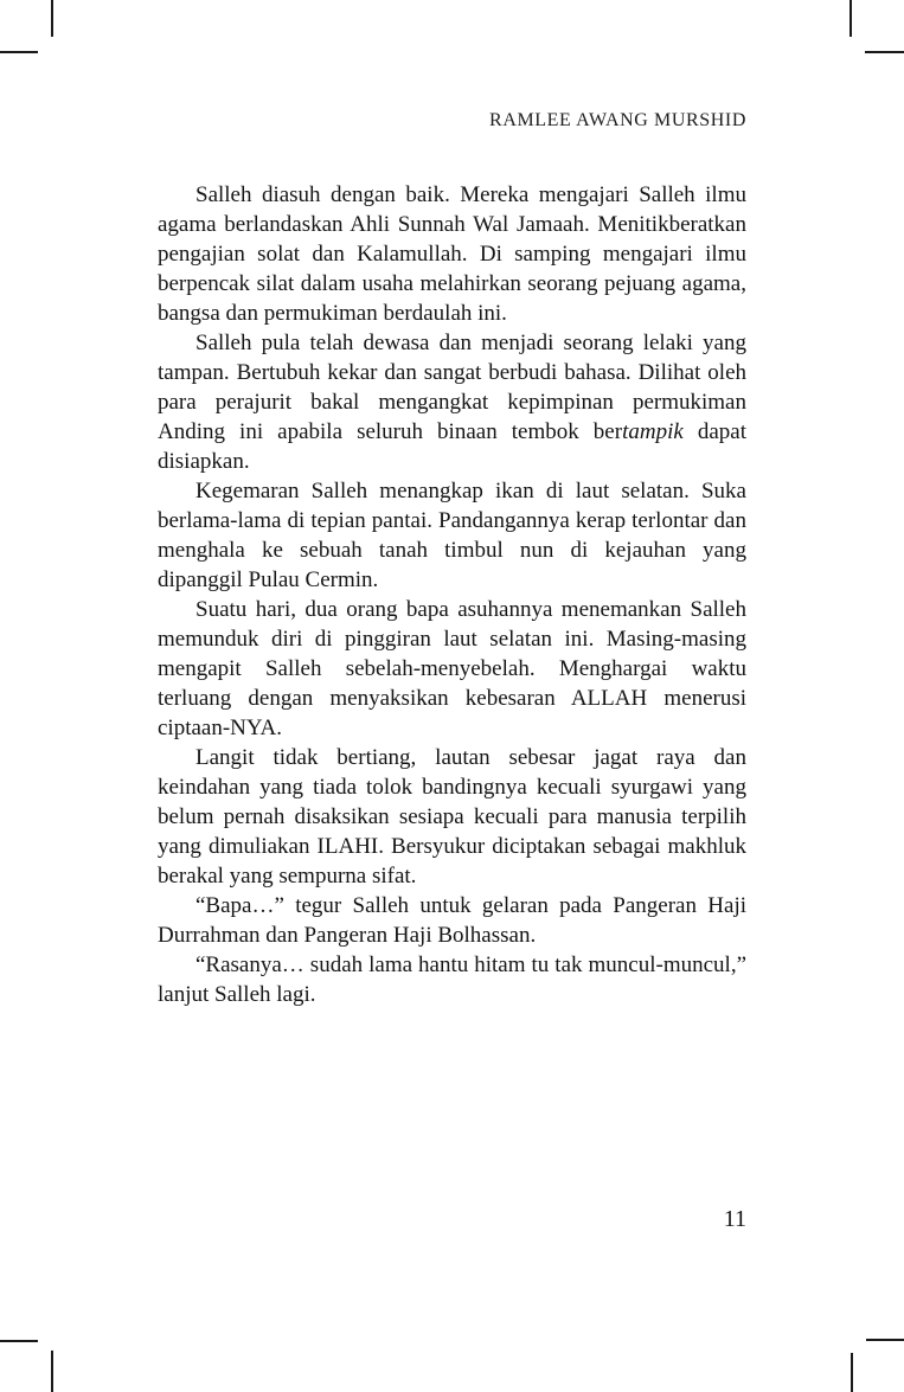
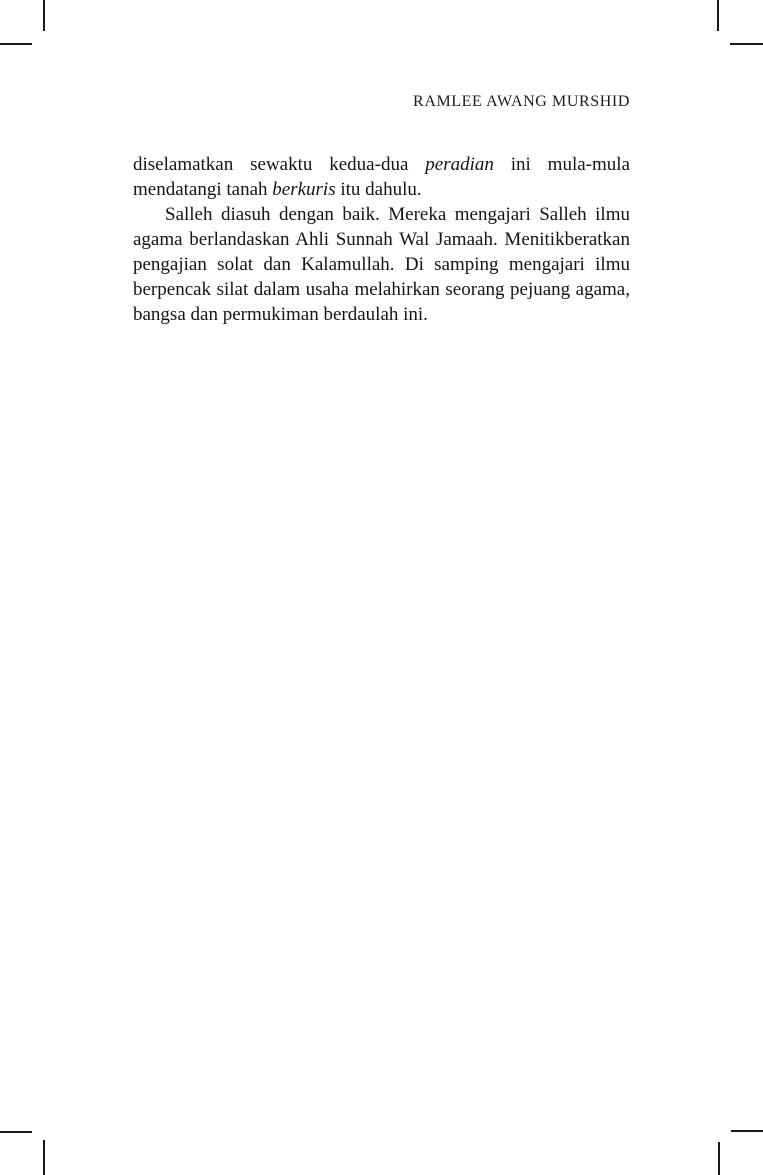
  RAMLEE AWANG MURSHID
+ diselamatkan sewaktu kedua-dua peradian ini mula-mula mendatangi tanah berkuris itu dahulu.
  Salleh diasuh dengan baik. Mereka mengajari Salleh ilmu agama berlandaskan Ahli Sunnah Wal Jamaah. Menitikberatkan pengajian solat dan Kalamullah. Di samping mengajari ilmu berpencak silat dalam usaha melahirkan seorang pejuang agama, bangsa dan permukiman berdaulah ini.
- Salleh pula telah dewasa dan menjadi seorang lelaki yang tampan. Bertubuh kekar dan sangat berbudi bahasa. Dilihat oleh para perajurit bakal mengangkat kepimpinan permukiman Anding ini apabila seluruh binaan tembok bertampik dapat disiapkan.
- Kegemaran Salleh menangkap ikan di laut selatan. Suka berlama-lama di tepian pantai. Pandangannya kerap terlontar dan menghala ke sebuah tanah timbul nun di kejauhan yang dipanggil Pulau Cermin.
- Suatu hari, dua orang bapa asuhannya menemankan Salleh memunduk diri di pinggiran laut selatan ini. Masing-masing mengapit Salleh sebelah-menyebelah. Menghargai waktu terluang dengan menyaksikan kebesaran ALLAH menerusi ciptaan-NYA.
- Langit tidak bertiang, lautan sebesar jagat raya dan keindahan yang tiada tolok bandingnya kecuali syurgawi yang belum pernah disaksikan sesiapa kecuali para manusia terpilih yang dimuliakan ILAHI. Bersyukur diciptakan sebagai makhluk berakal yang sempurna sifat.
- “Bapa…” tegur Salleh untuk gelaran pada Pangeran Haji Durrahman dan Pangeran Haji Bolhassan.
- “Rasanya… sudah lama hantu hitam tu tak muncul-muncul,” lanjut Salleh lagi.
- 11
